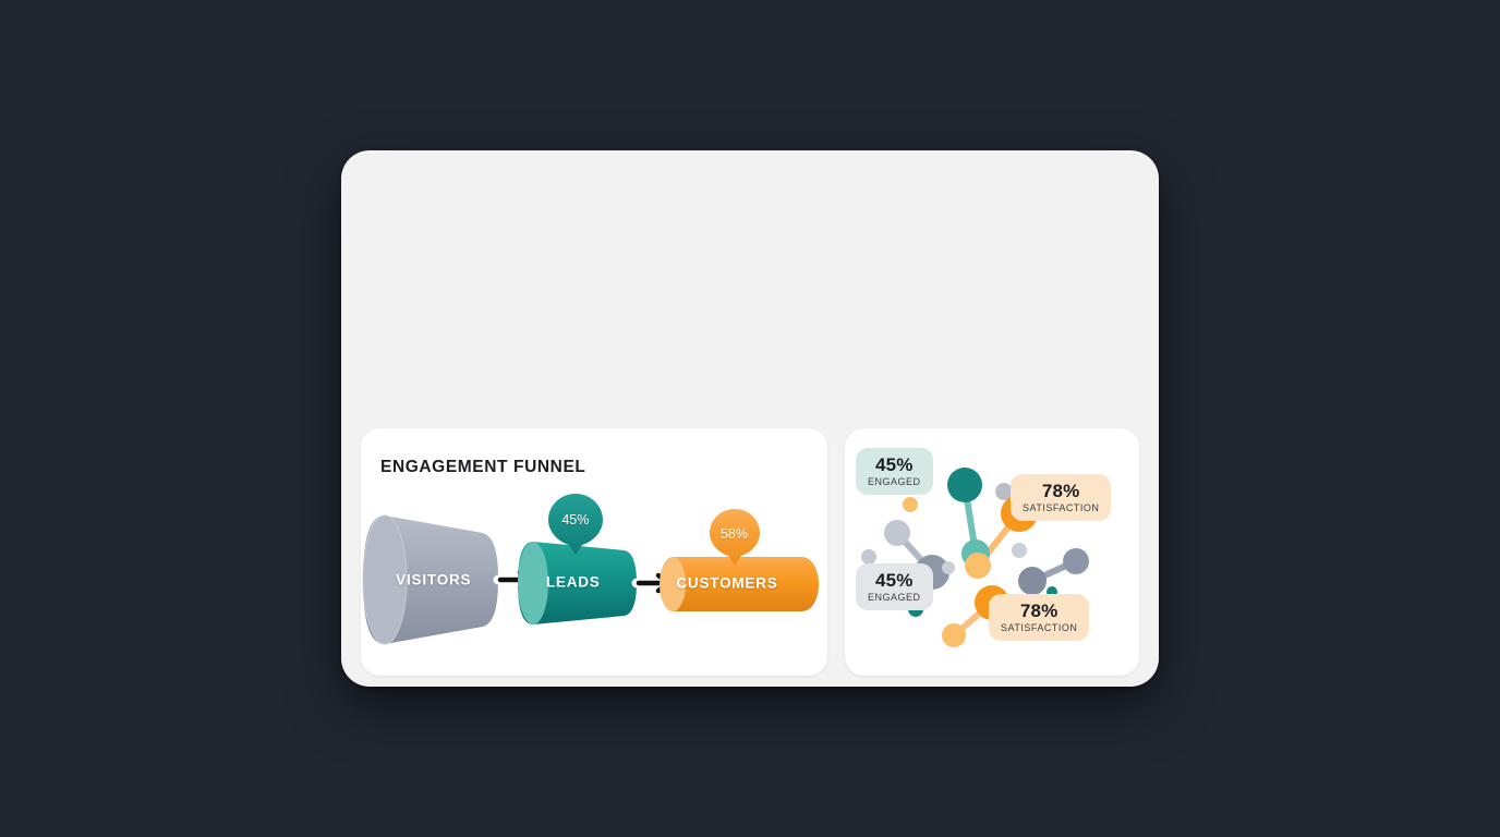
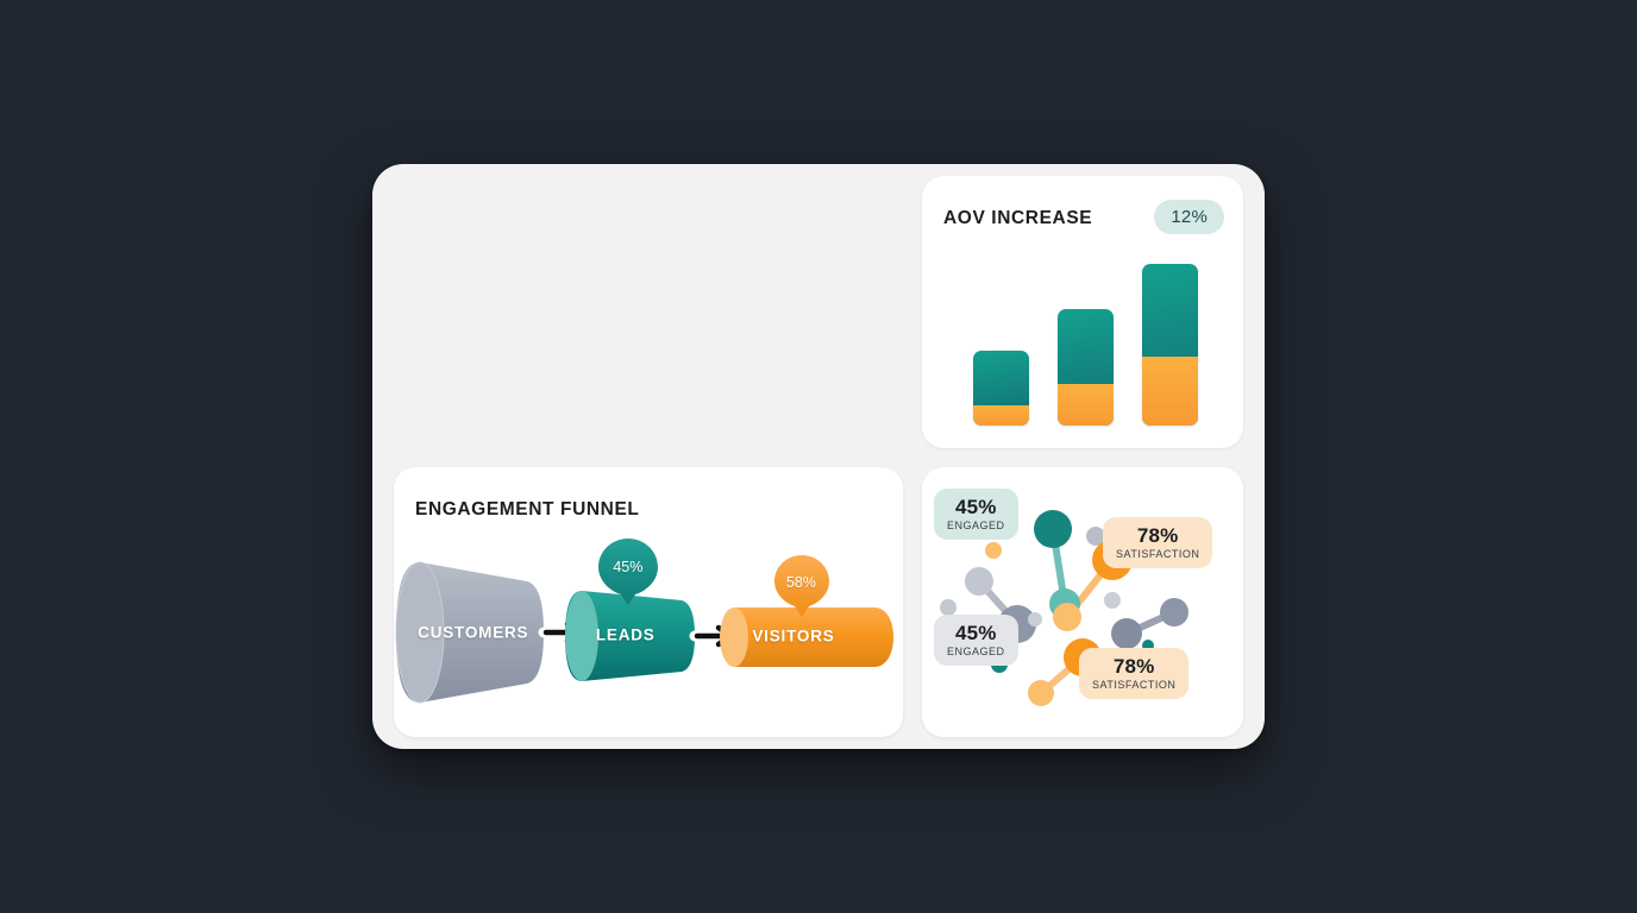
+ AOV INCREASE
+ 12%
  ENGAGEMENT FUNNEL
- VISITORS
+ CUSTOMERS
  LEADS
- CUSTOMERS
+ VISITORS
  45%
  58%
  45%
  ENGAGED
  78%
  SATISFACTION
  45%
  ENGAGED
  78%
  SATISFACTION
